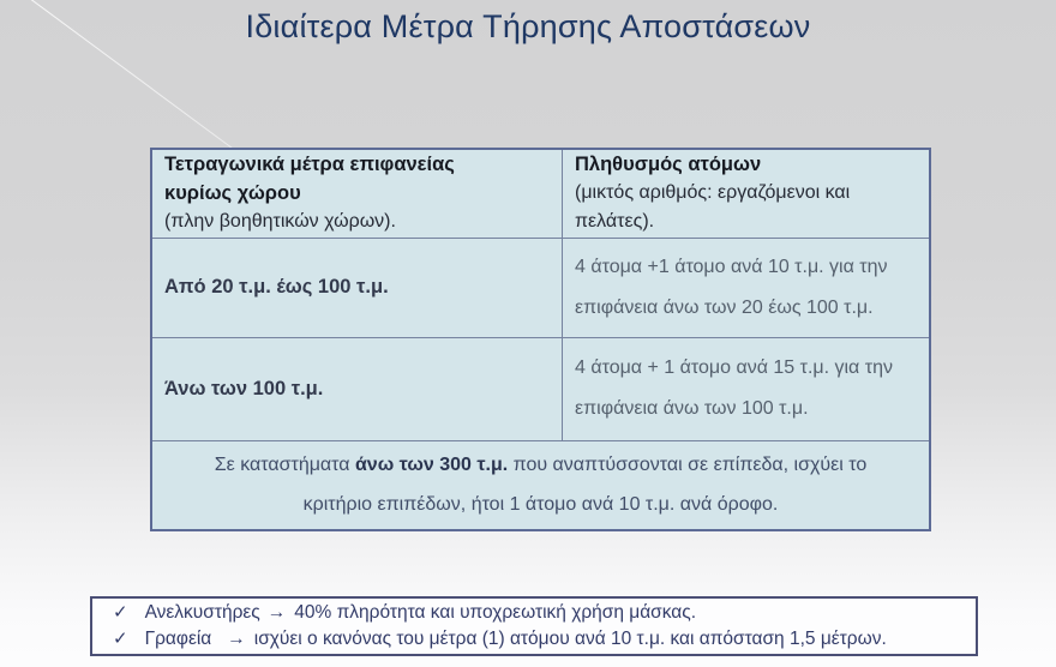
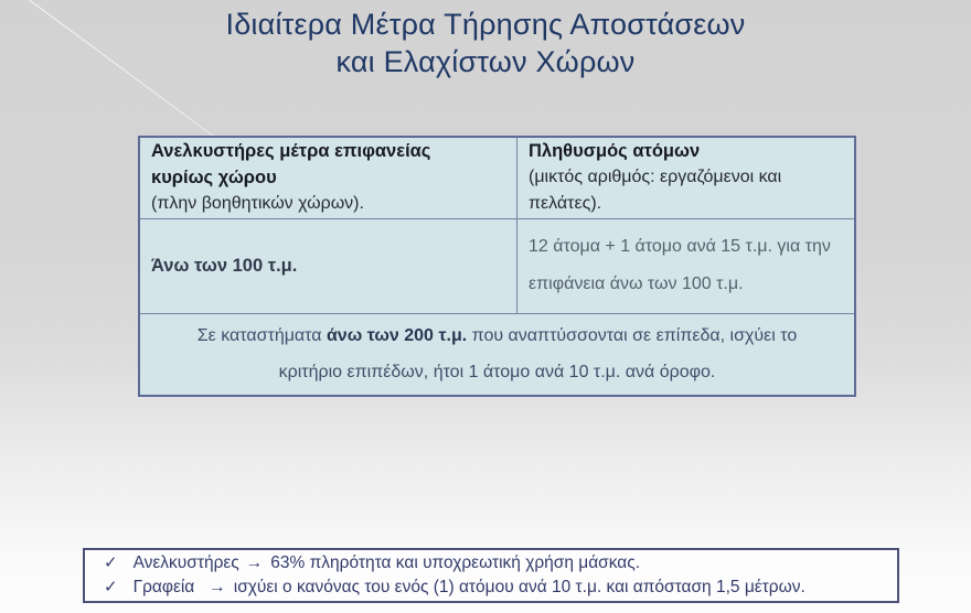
  Ιδιαίτερα Μέτρα Τήρησης Αποστάσεων
+ και Ελαχίστων Χώρων
- Τετραγωνικά μέτρα επιφανείας κυρίως χώρου (πλην βοηθητικών χώρων).	Πληθυσμός ατόμων (μικτός αριθμός: εργαζόμενοι και πελάτες).
+ Ανελκυστήρες μέτρα επιφανείας κυρίως χώρου (πλην βοηθητικών χώρων).	Πληθυσμός ατόμων (μικτός αριθμός: εργαζόμενοι και πελάτες).
- Από 20 τ.μ. έως 100 τ.μ.	4 άτομα +1 άτομο ανά 10 τ.μ. για την επιφάνεια άνω των 20 έως 100 τ.μ.
- Άνω των 100 τ.μ.	4 άτομα + 1 άτομο ανά 15 τ.μ. για την επιφάνεια άνω των 100 τ.μ.
+ Άνω των 100 τ.μ.	12 άτομα + 1 άτομο ανά 15 τ.μ. για την επιφάνεια άνω των 100 τ.μ.
- Σε καταστήματα άνω των 300 τ.μ. που αναπτύσσονται σε επίπεδα, ισχύει το κριτήριο επιπέδων, ήτοι 1 άτομο ανά 10 τ.μ. ανά όροφο.
+ Σε καταστήματα άνω των 200 τ.μ. που αναπτύσσονται σε επίπεδα, ισχύει το κριτήριο επιπέδων, ήτοι 1 άτομο ανά 10 τ.μ. ανά όροφο.
- ✓ Ανελκυστήρες → 40% πληρότητα και υποχρεωτική χρήση μάσκας.
+ ✓ Ανελκυστήρες → 63% πληρότητα και υποχρεωτική χρήση μάσκας.
- ✓ Γραφεία → ισχύει ο κανόνας του μέτρα (1) ατόμου ανά 10 τ.μ. και απόσταση 1,5 μέτρων.
+ ✓ Γραφεία → ισχύει ο κανόνας του ενός (1) ατόμου ανά 10 τ.μ. και απόσταση 1,5 μέτρων.
